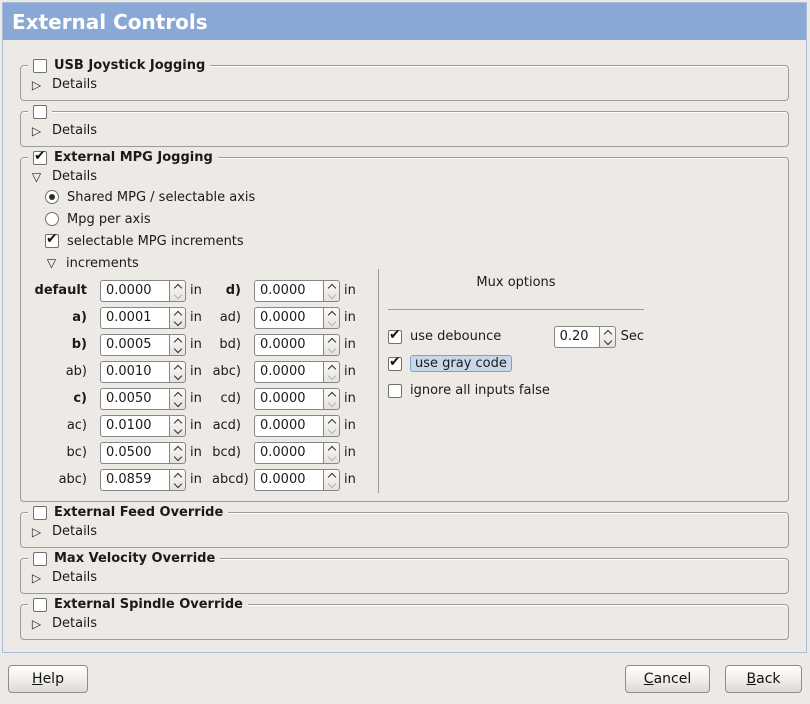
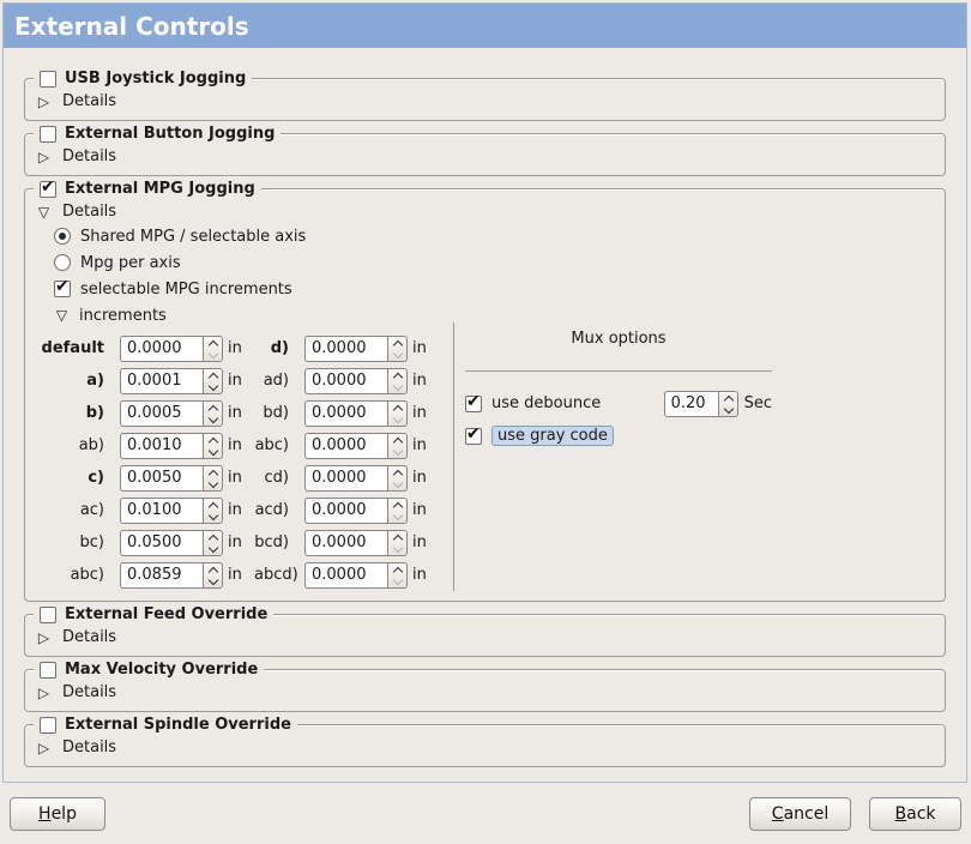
  External Controls
  USB Joystick Jogging
  ▷
  Details
+ External Button Jogging
  ▷
  Details
  ✔
  External MPG Jogging
  ▽
  Details
  Shared MPG / selectable axis
  Mpg per axis
  ✔
  selectable MPG increments
  ▽
  increments
  default
  0.0000
  in
  d)
  0.0000
  in
  a)
  0.0001
  in
  ad)
  0.0000
  in
  b)
  0.0005
  in
  bd)
  0.0000
  in
  ab)
  0.0010
  in
  abc)
  0.0000
  in
  c)
  0.0050
  in
  cd)
  0.0000
  in
  ac)
  0.0100
  in
  acd)
  0.0000
  in
  bc)
  0.0500
  in
  bcd)
  0.0000
  in
  abc)
  0.0859
  in
  abcd)
  0.0000
  in
  Mux options
  ✔
  use debounce
  0.20
  Sec
  ✔
  use gray code
- ignore all inputs false
  External Feed Override
  ▷
  Details
  Max Velocity Override
  ▷
  Details
  External Spindle Override
  ▷
  Details
  Help
  Cancel
  Back
